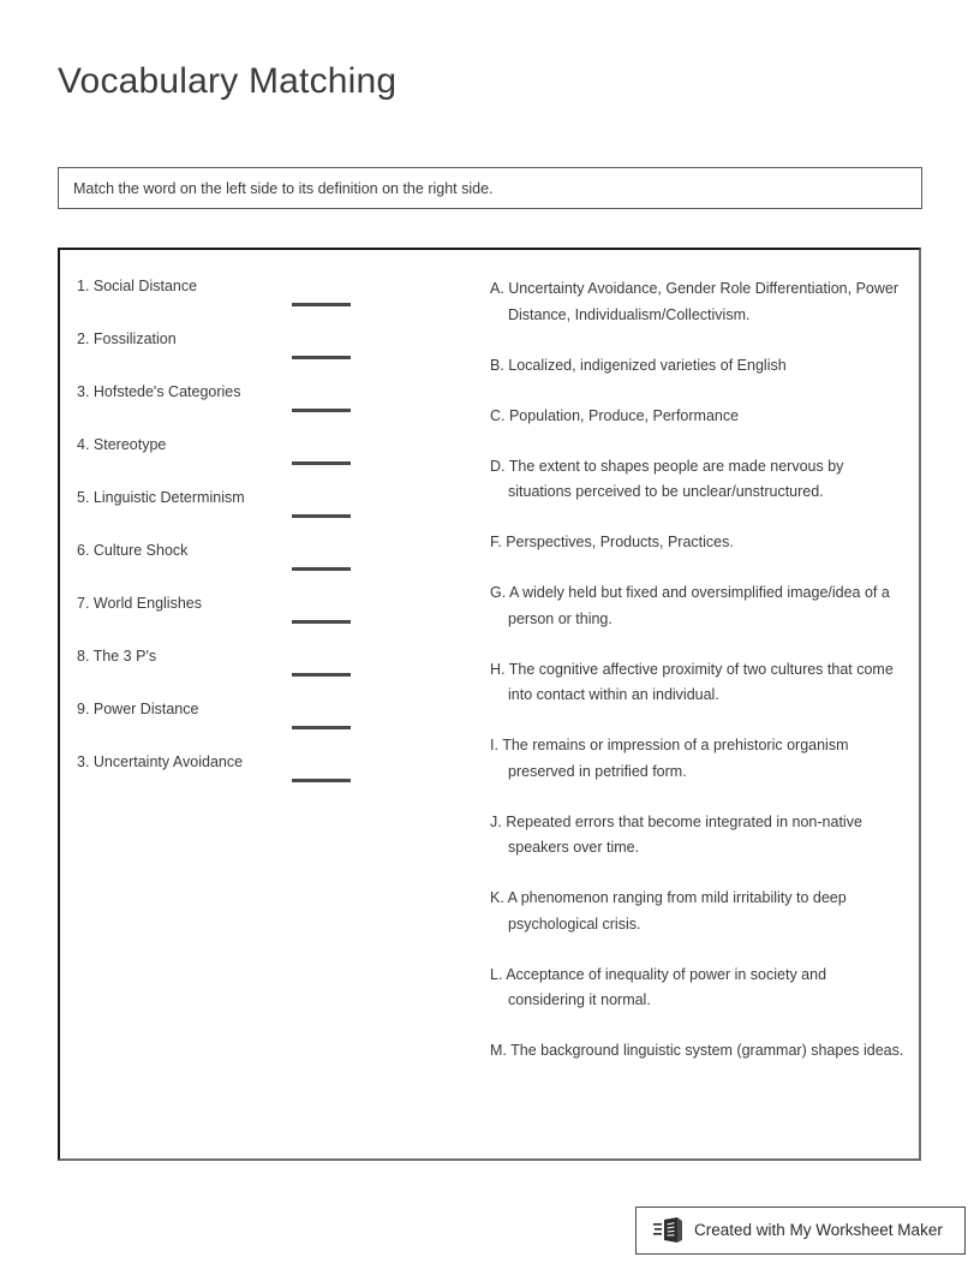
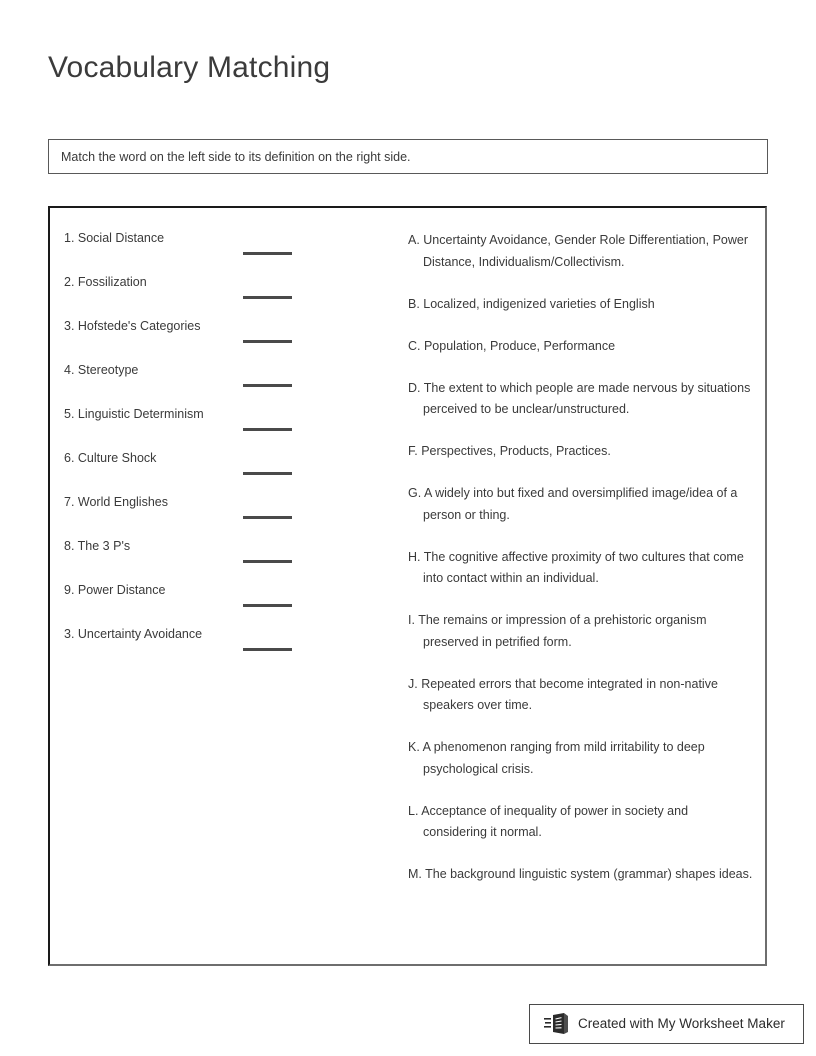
  Vocabulary Matching
  Match the word on the left side to its definition on the right side.
  1. Social Distance
  2. Fossilization
  3. Hofstede's Categories
  4. Stereotype
  5. Linguistic Determinism
  6. Culture Shock
  7. World Englishes
  8. The 3 P's
  9. Power Distance
  3. Uncertainty Avoidance
  A. Uncertainty Avoidance, Gender Role Differentiation, Power Distance, Individualism/Collectivism.
  B. Localized, indigenized varieties of English
  C. Population, Produce, Performance
- D. The extent to shapes people are made nervous by situations perceived to be unclear/unstructured.
+ D. The extent to which people are made nervous by situations perceived to be unclear/unstructured.
  F. Perspectives, Products, Practices.
- G. A widely held but fixed and oversimplified image/idea of a person or thing.
+ G. A widely into but fixed and oversimplified image/idea of a person or thing.
  H. The cognitive affective proximity of two cultures that come into contact within an individual.
  I. The remains or impression of a prehistoric organism preserved in petrified form.
  J. Repeated errors that become integrated in non-native speakers over time.
  K. A phenomenon ranging from mild irritability to deep psychological crisis.
  L. Acceptance of inequality of power in society and considering it normal.
  M. The background linguistic system (grammar) shapes ideas.
  Created with My Worksheet Maker
